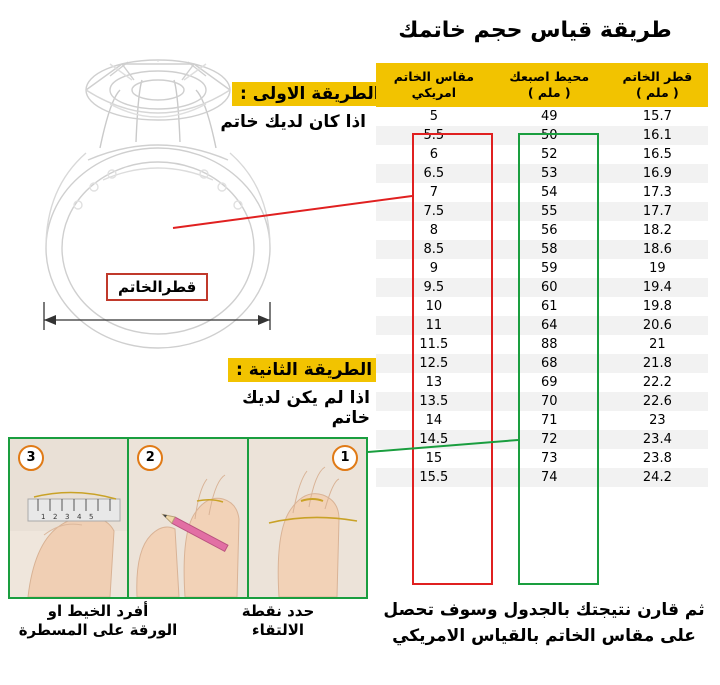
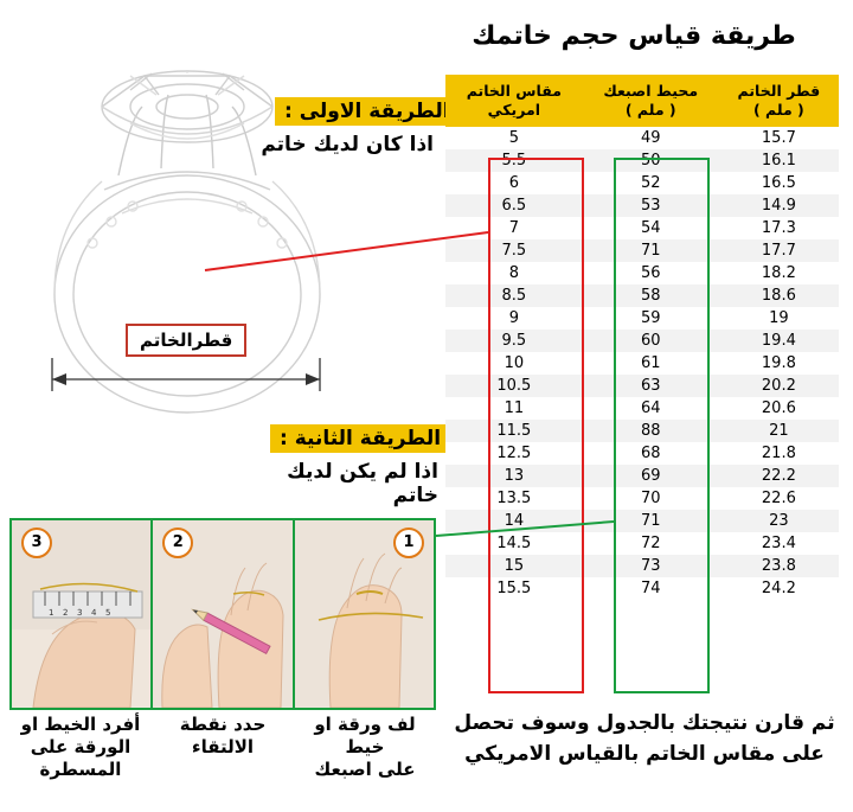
  طريقة قياس حجم خاتمك
  قطرالخاتم
  لطريقة الاولى :
  اذا كان لديك خاتم
  الطريقة الثانية :
  اذا لم يكن لديك خاتم
  مقاس الخاتم امريكي	محيط اصبعك ( ملم )	قطر الخاتم ( ملم )
  5	49	15.7
  5.5	50	16.1
  6	52	16.5
- 6.5	53	16.9
+ 6.5	53	14.9
  7	54	17.3
- 7.5	55	17.7
+ 7.5	71	17.7
  8	56	18.2
  8.5	58	18.6
  9	59	19
  9.5	60	19.4
  10	61	19.8
+ 10.5	63	20.2
  11	64	20.6
  11.5	88	21
  12.5	68	21.8
  13	69	22.2
  13.5	70	22.6
  14	71	23
  14.5	72	23.4
  15	73	23.8
  15.5	74	24.2
  3
  1
  2
  3
  4
  5
  2
  1
  أفرد الخيط او
  الورقة على المسطرة
  حدد نقطة
  الالتقاء
+ لف ورقة او خيط
+ على اصبعك
  ثم قارن نتيجتك بالجدول وسوف تحصل
  على مقاس الخاتم بالقياس الامريكي
